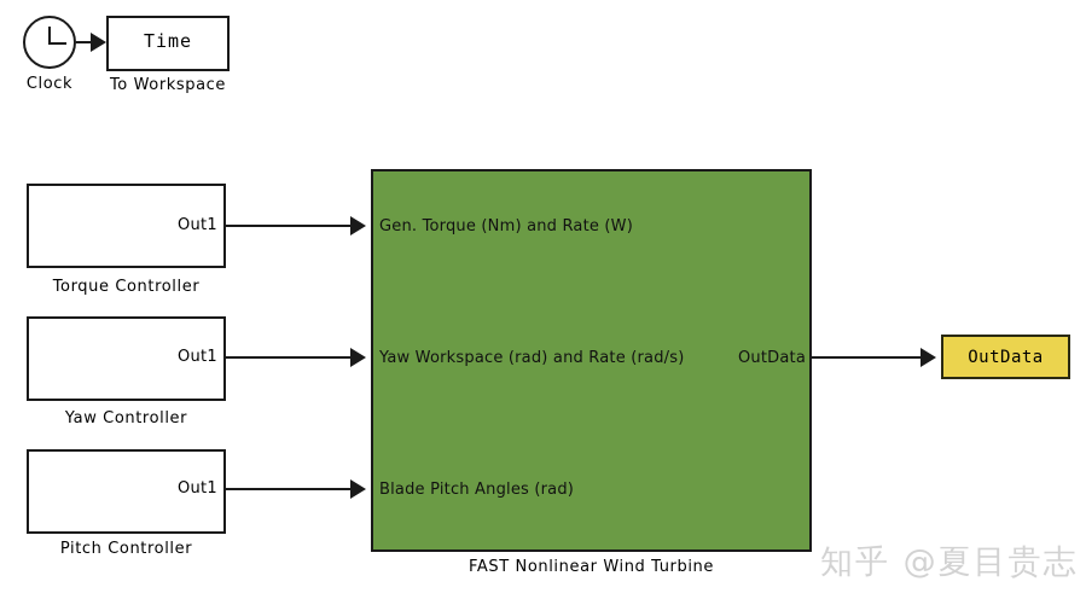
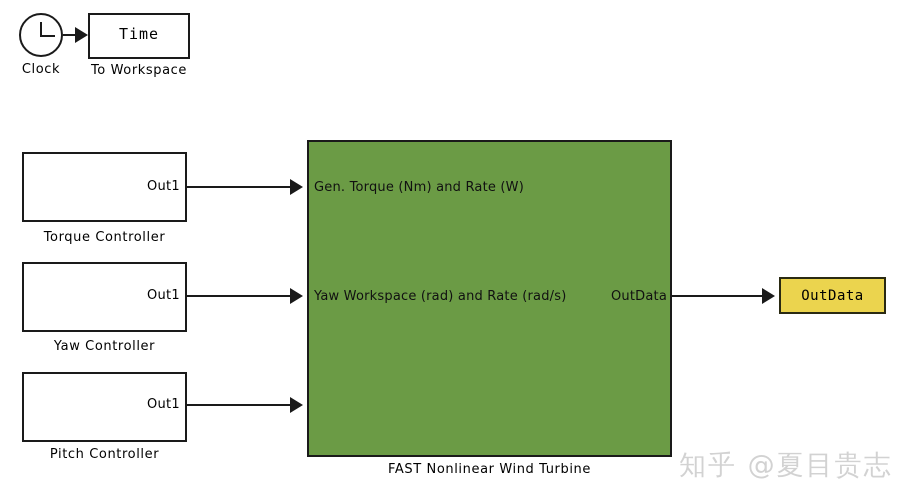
  Clock
  Time
  To Workspace
  Out1
  Torque Controller
  Out1
  Yaw Controller
  Out1
  Pitch Controller
  Gen. Torque (Nm) and Rate (W)
  Yaw Workspace (rad) and Rate (rad/s)
- Blade Pitch Angles (rad)
  OutData
  FAST Nonlinear Wind Turbine
  OutData
  知乎 @夏目贵志
